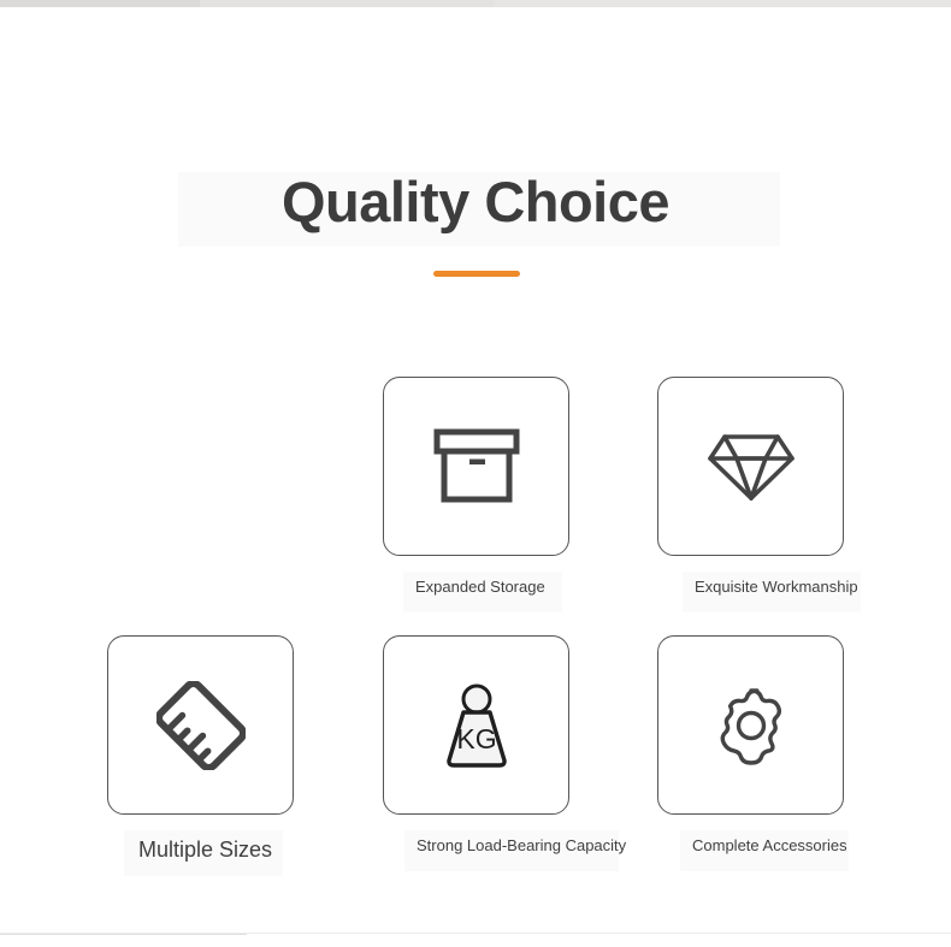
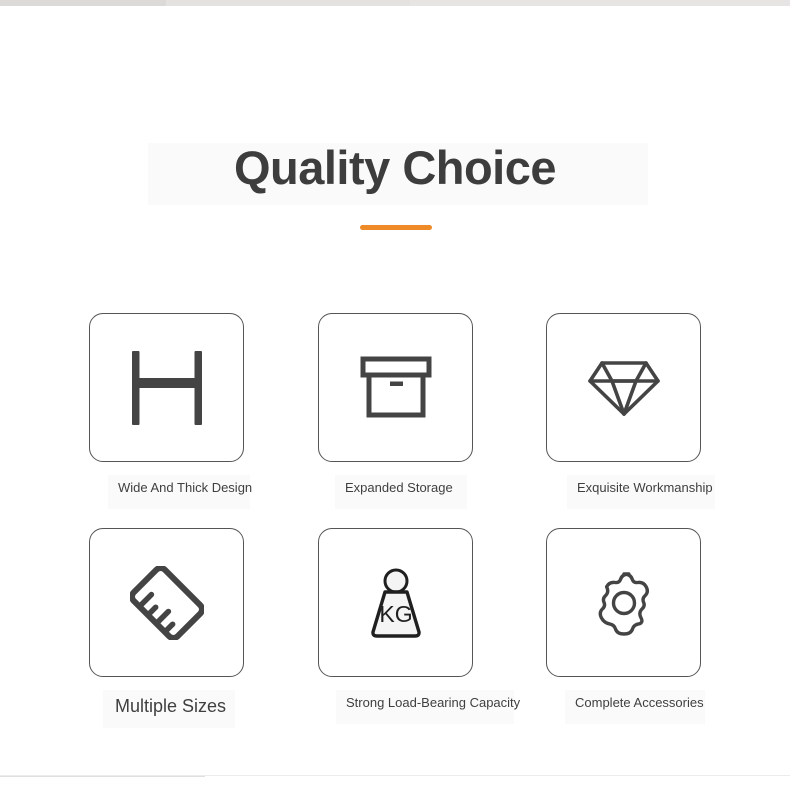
  Quality Choice
+ Wide And Thick Design
  Expanded Storage
  Exquisite Workmanship
  Multiple Sizes
  KG
  Strong Load-Bearing Capacity
  Complete Accessories
